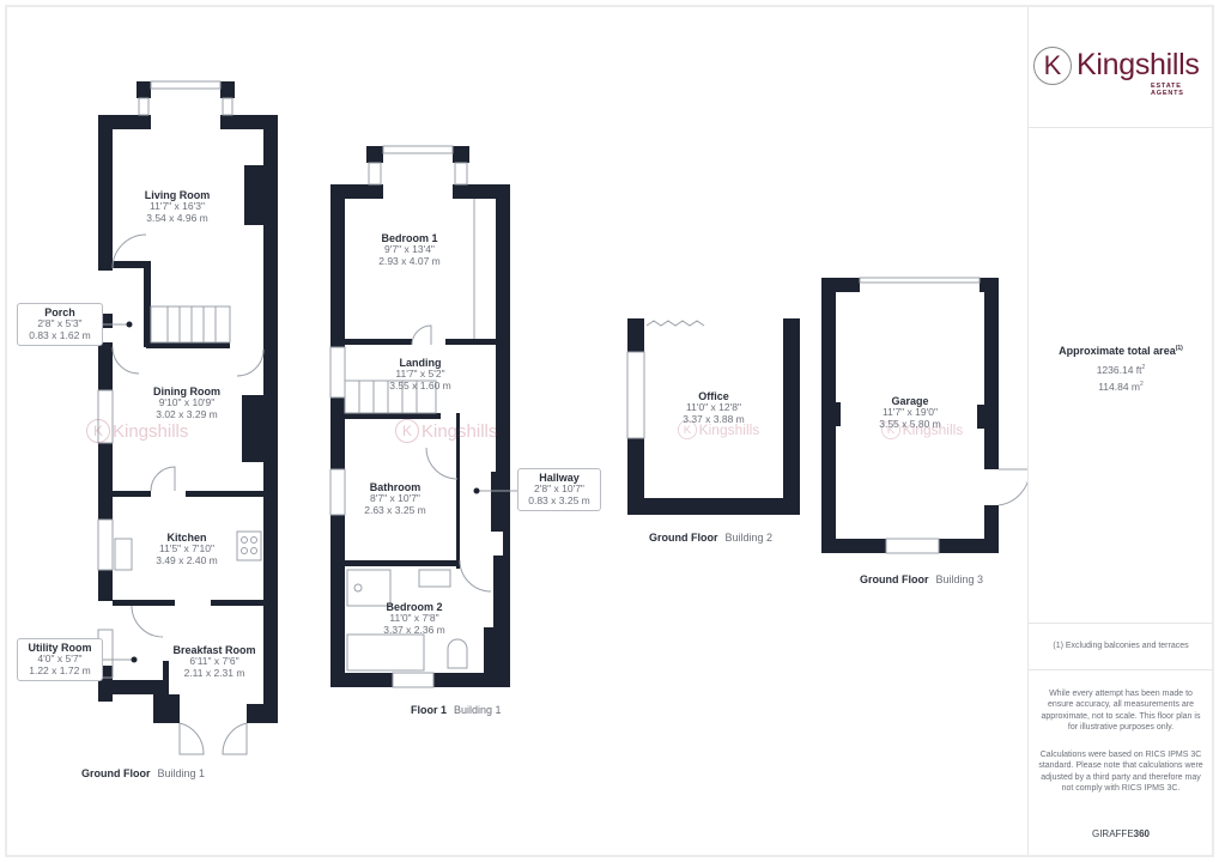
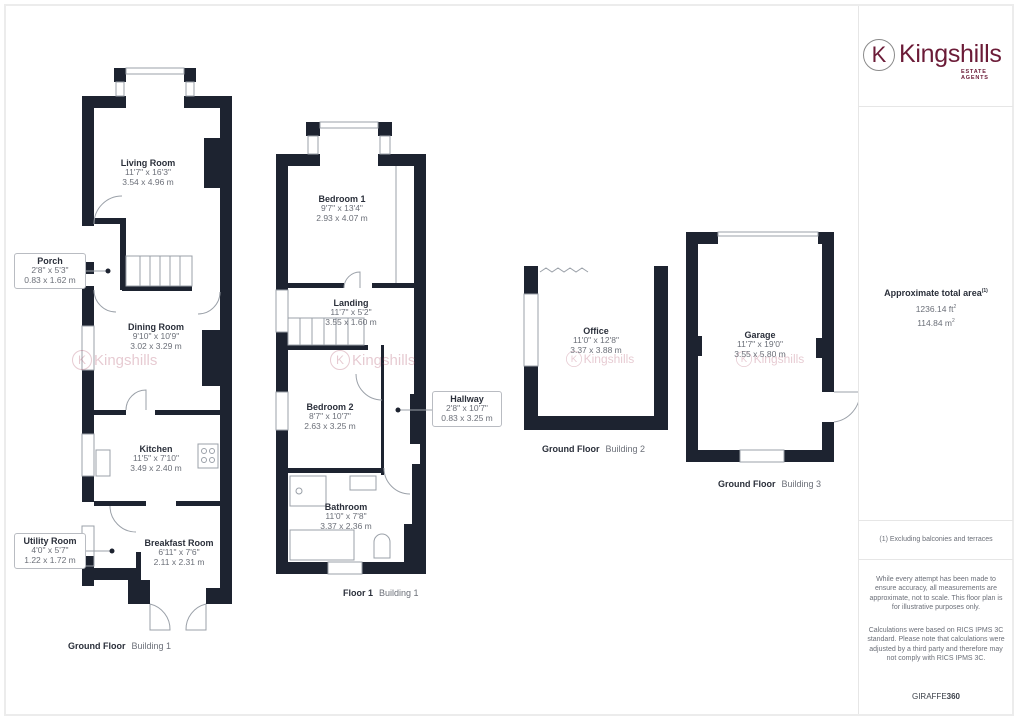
  K Kingshills
  K Kingshills
  K Kingshills
  K Kingshills
  Living Room
  11'7" x 16'3"
  3.54 x 4.96 m
  Porch
  2'8" x 5'3"
  0.83 x 1.62 m
  Dining Room
  9'10" x 10'9"
  3.02 x 3.29 m
  Kitchen
  11'5" x 7'10"
  3.49 x 2.40 m
  Utility Room
  4'0" x 5'7"
  1.22 x 1.72 m
  Breakfast Room
  6'11" x 7'6"
  2.11 x 2.31 m
  Ground Floor Building 1
  Bedroom 1
  9'7" x 13'4"
  2.93 x 4.07 m
  Landing
  11'7" x 5'2"
  3.55 x 1.60 m
- Bathroom
+ Bedroom 2
  8'7" x 10'7"
  2.63 x 3.25 m
  Hallway
  2'8" x 10'7"
  0.83 x 3.25 m
- Bedroom 2
+ Bathroom
  11'0" x 7'8"
  3.37 x 2.36 m
  Floor 1 Building 1
  Office
  11'0" x 12'8"
  3.37 x 3.88 m
  Ground Floor Building 2
  Garage
  11'7" x 19'0"
  3.55 x 5.80 m
  Ground Floor Building 3
  K
  Kingshills
  Approximate total area
  1236.14 ft
  114.84 m
  GIRAFFE360
